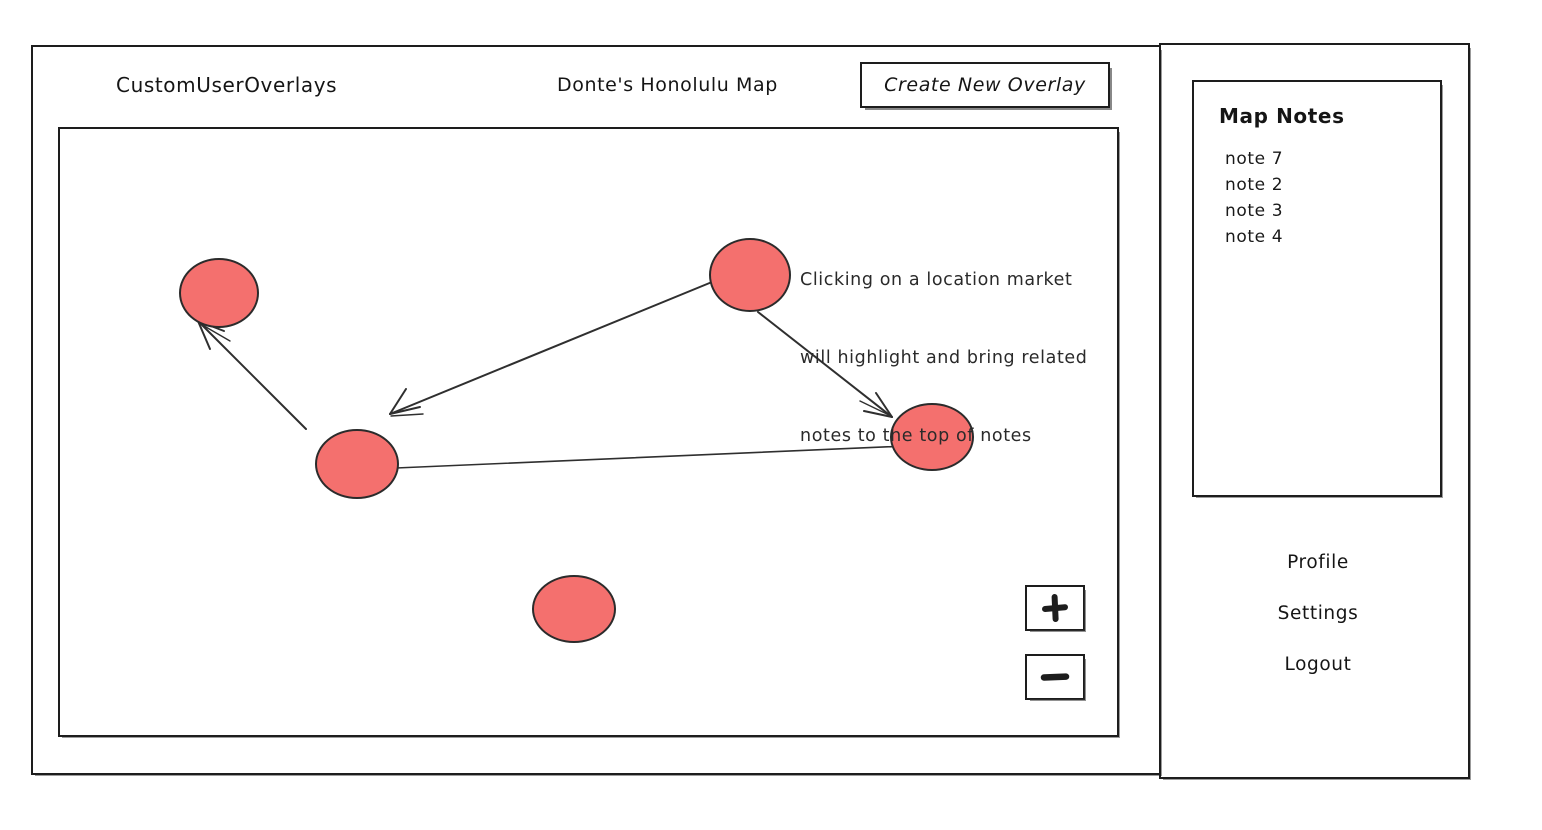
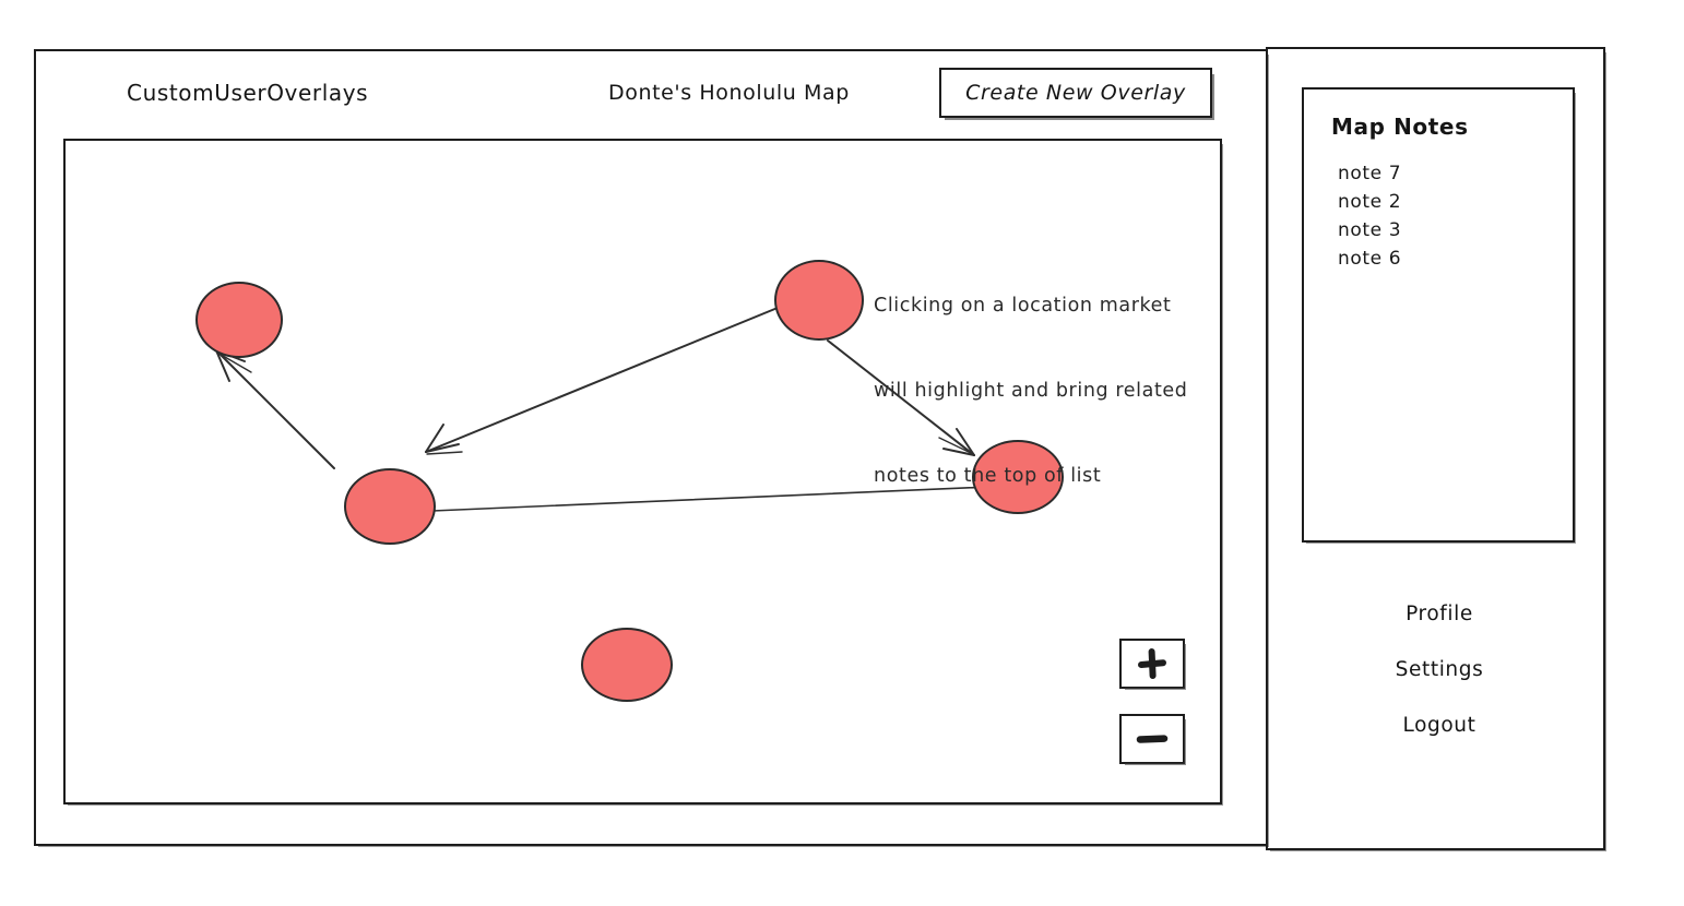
  CustomUserOverlays
  Donte's Honolulu Map
  Create New Overlay
  Clicking on a location market
  will highlight and bring related
- notes to the top of notes
+ notes to the top of list
  Map Notes
  note 7
  note 2
  note 3
- note 4
+ note 6
  Profile
  Settings
  Logout
